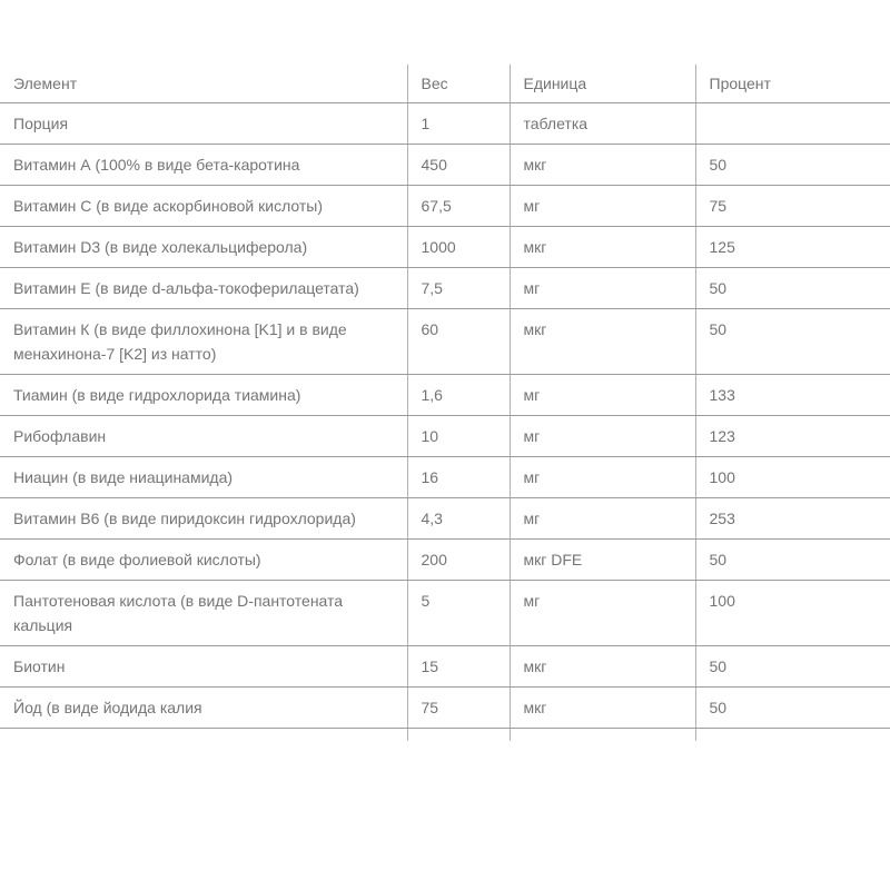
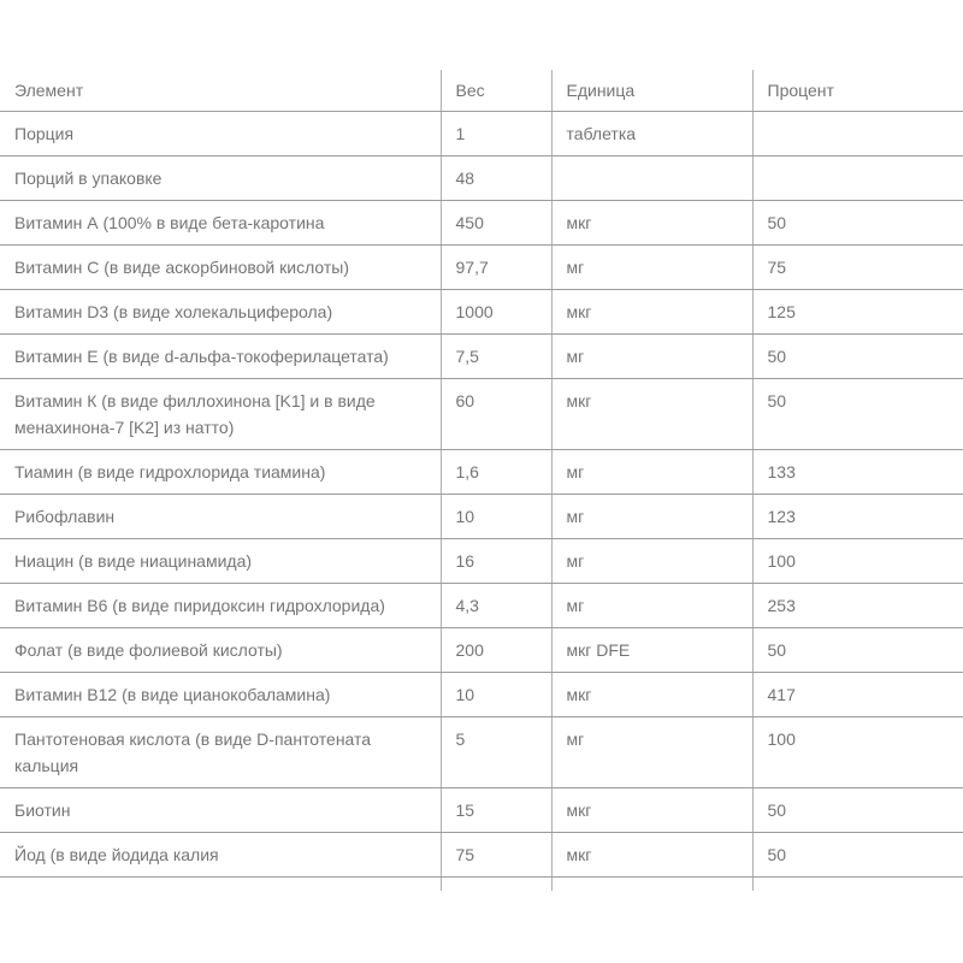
  Элемент	Вес	Единица	Процент
  Порция	1	таблетка
+ Порций в упаковке	48
  Витамин А (100% в виде бета-каротина	450	мкг	50
- Витамин С (в виде аскорбиновой кислоты)	67,5	мг	75
+ Витамин С (в виде аскорбиновой кислоты)	97,7	мг	75
  Витамин D3 (в виде холекальциферола)	1000	мкг	125
  Витамин Е (в виде d-альфа-токоферилацетата)	7,5	мг	50
  Витамин К (в виде филлохинона [K1] и в виде менахинона-7 [K2] из натто)	60	мкг	50
  Тиамин (в виде гидрохлорида тиамина)	1,6	мг	133
  Рибофлавин	10	мг	123
  Ниацин (в виде ниацинамида)	16	мг	100
  Витамин B6 (в виде пиридоксин гидрохлорида)	4,3	мг	253
  Фолат (в виде фолиевой кислоты)	200	мкг DFE	50
+ Витамин B12 (в виде цианокобаламина)	10	мкг	417
  Пантотеновая кислота (в виде D-пантотената кальция	5	мг	100
  Биотин	15	мкг	50
  Йод (в виде йодида калия	75	мкг	50
